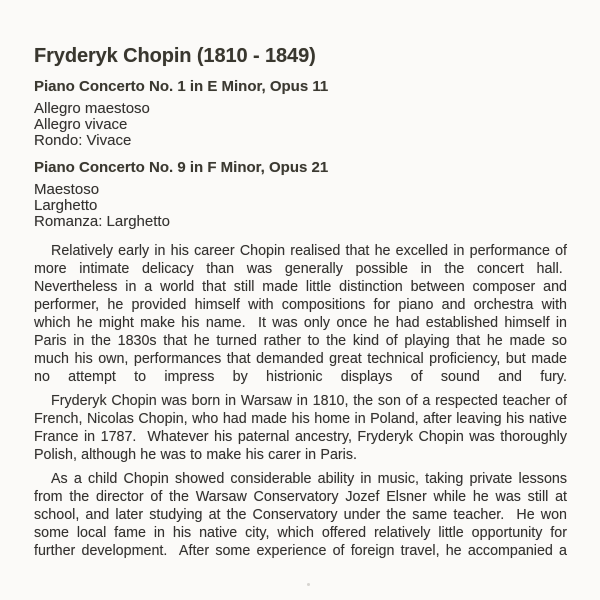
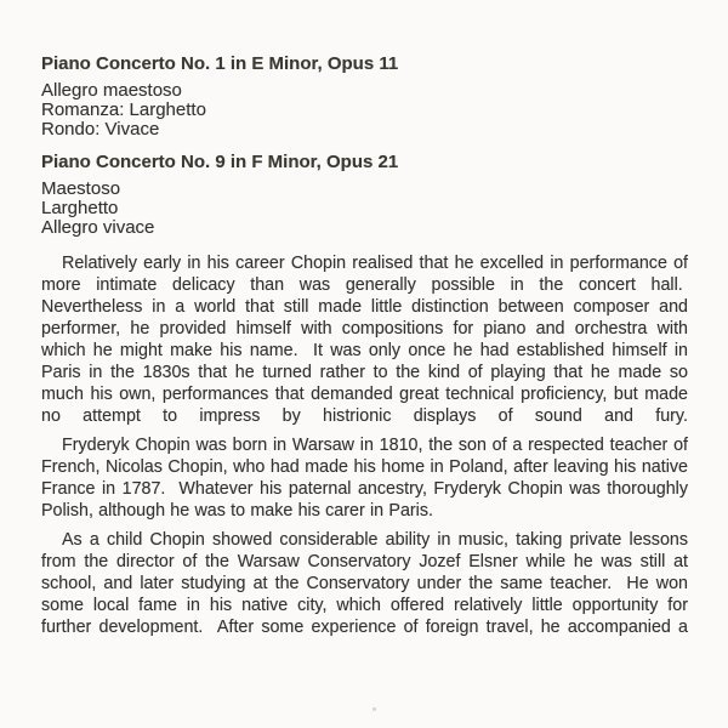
- Fryderyk Chopin (1810 - 1849)
  Piano Concerto No. 1 in E Minor, Opus 11
  Allegro maestoso
- Allegro vivace
+ Romanza: Larghetto
  Rondo: Vivace
  Piano Concerto No. 9 in F Minor, Opus 21
  Maestoso
  Larghetto
- Romanza: Larghetto
+ Allegro vivace
  Relatively early in his career Chopin realised that he excelled in performance of more intimate delicacy than was generally possible in the concert hall. Nevertheless in a world that still made little distinction between composer and performer, he provided himself with compositions for piano and orchestra with which he might make his name. It was only once he had established himself in Paris in the 1830s that he turned rather to the kind of playing that he made so much his own, performances that demanded great technical proficiency, but made no attempt to impress by histrionic displays of sound and fury.
  Fryderyk Chopin was born in Warsaw in 1810, the son of a respected teacher of French, Nicolas Chopin, who had made his home in Poland, after leaving his native France in 1787. Whatever his paternal ancestry, Fryderyk Chopin was thoroughly Polish, although he was to make his carer in Paris.
  As a child Chopin showed considerable ability in music, taking private lessons from the director of the Warsaw Conservatory Jozef Elsner while he was still at school, and later studying at the Conservatory under the same teacher. He won some local fame in his native city, which offered relatively little opportunity for further development. After some experience of foreign travel, he accompanied a
